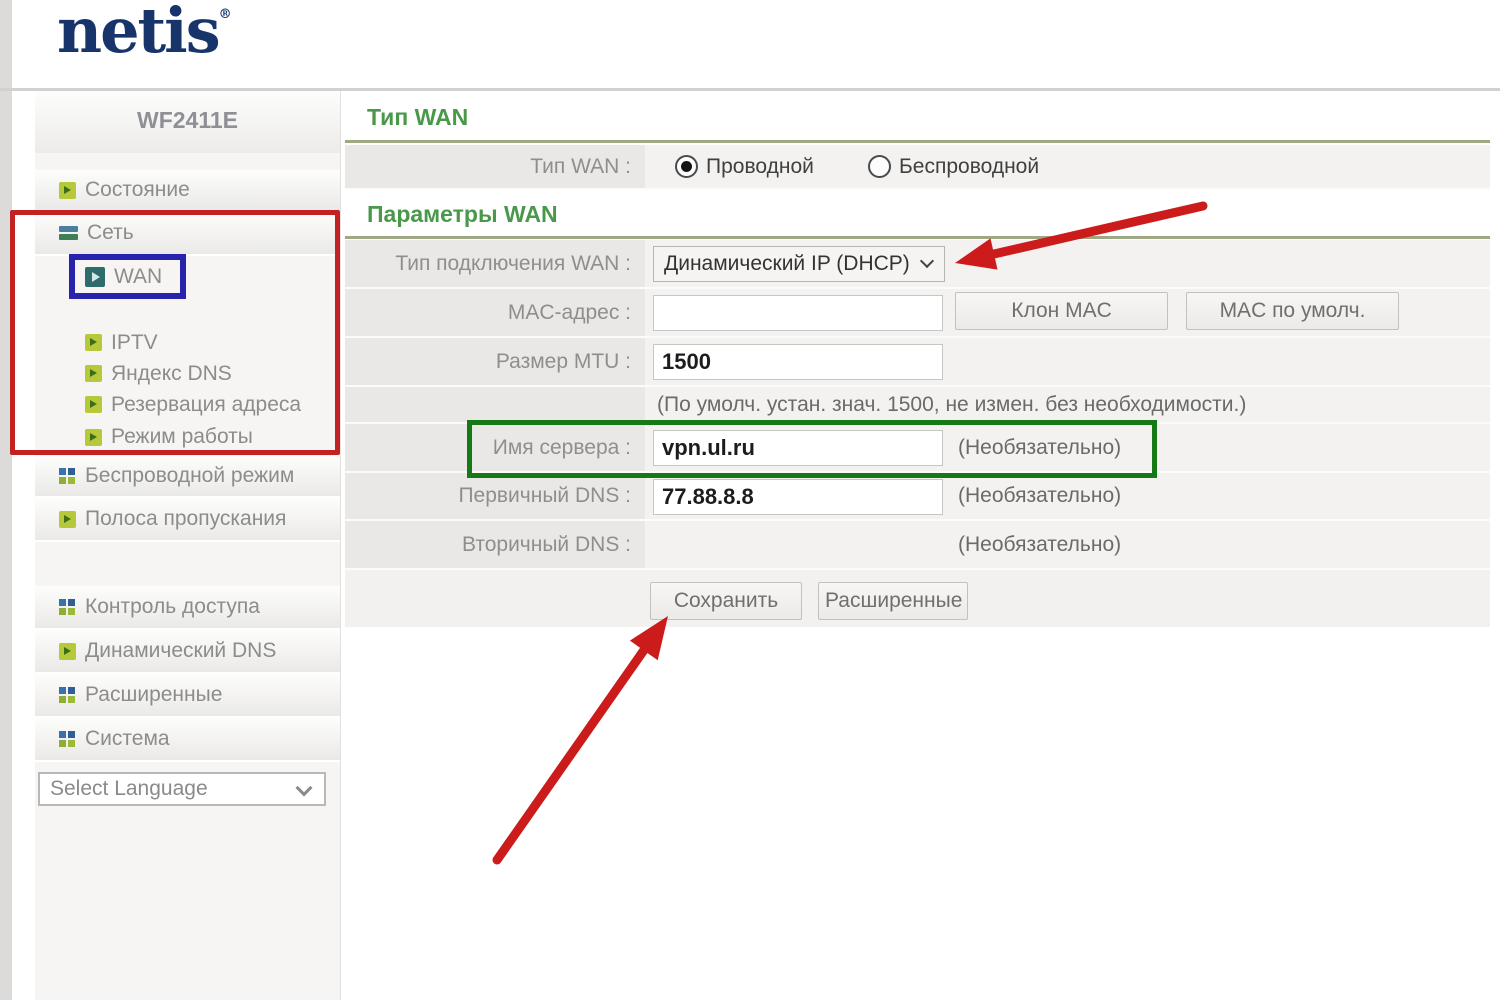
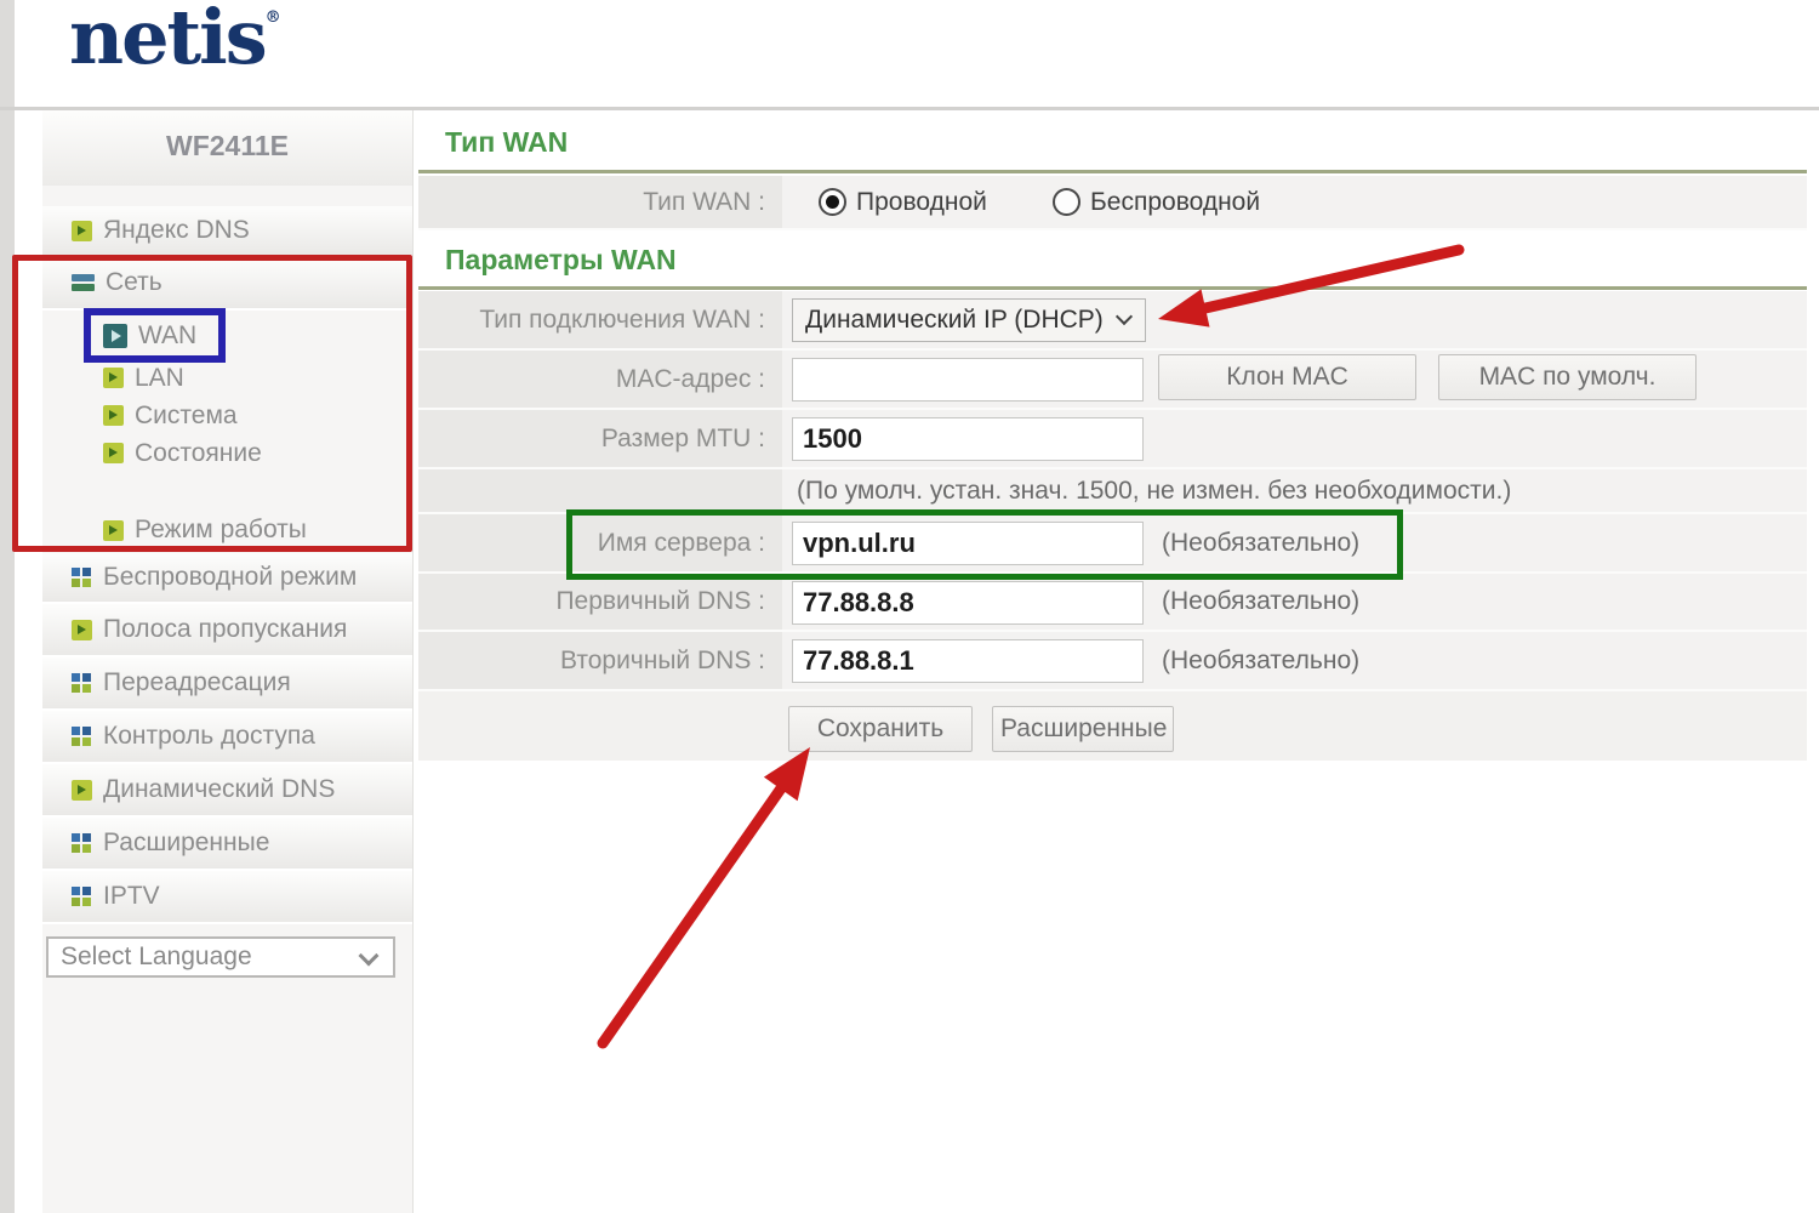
  netis®
  WF2411E
- Состояние
+ Яндекс DNS
  Сеть
  WAN
+ LAN
- IPTV
+ Система
- Яндекс DNS
+ Состояние
- Резервация адреса
  Режим работы
  Беспроводной режим
  Полоса пропускания
+ Переадресация
  Контроль доступа
  Динамический DNS
  Расширенные
- Система
+ IPTV
  Select Language
  Тип WAN
  Тип WAN :
  Проводной
  Беспроводной
  Параметры WAN
  Тип подключения WAN :
  Динамический IP (DHCP)
  MAC-адрес :
  Клон MAC
  MAC по умолч.
  Размер MTU :
  1500
  (По умолч. устан. знач. 1500, не измен. без необходимости.)
  Имя сервера :
  vpn.ul.ru
  (Необязательно)
  Первичный DNS :
  77.88.8.8
  (Необязательно)
  Вторичный DNS :
+ 77.88.8.1
  (Необязательно)
  Сохранить
  Расширенные
